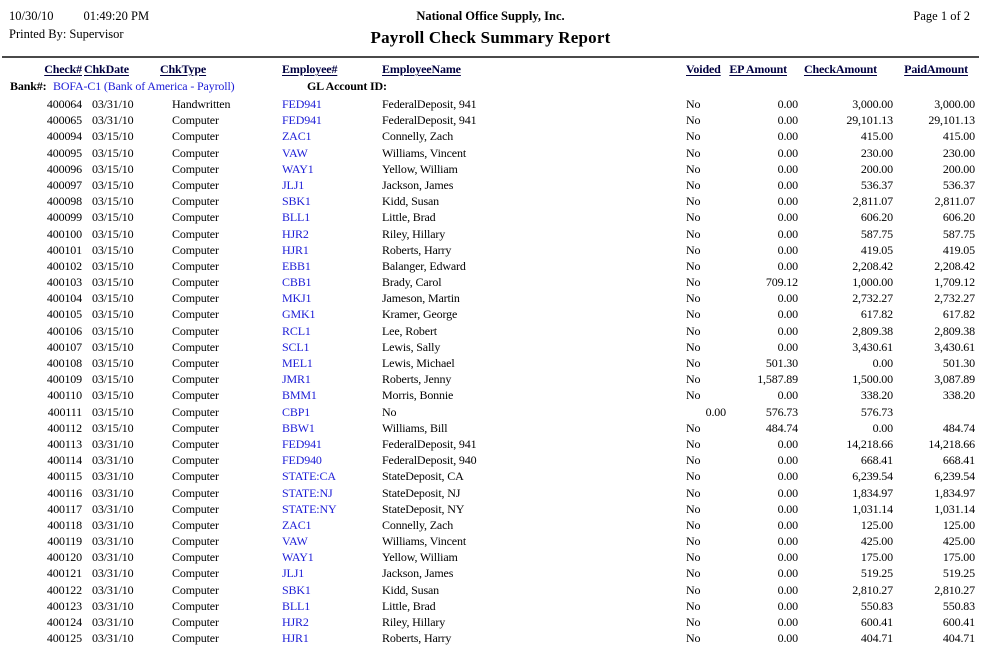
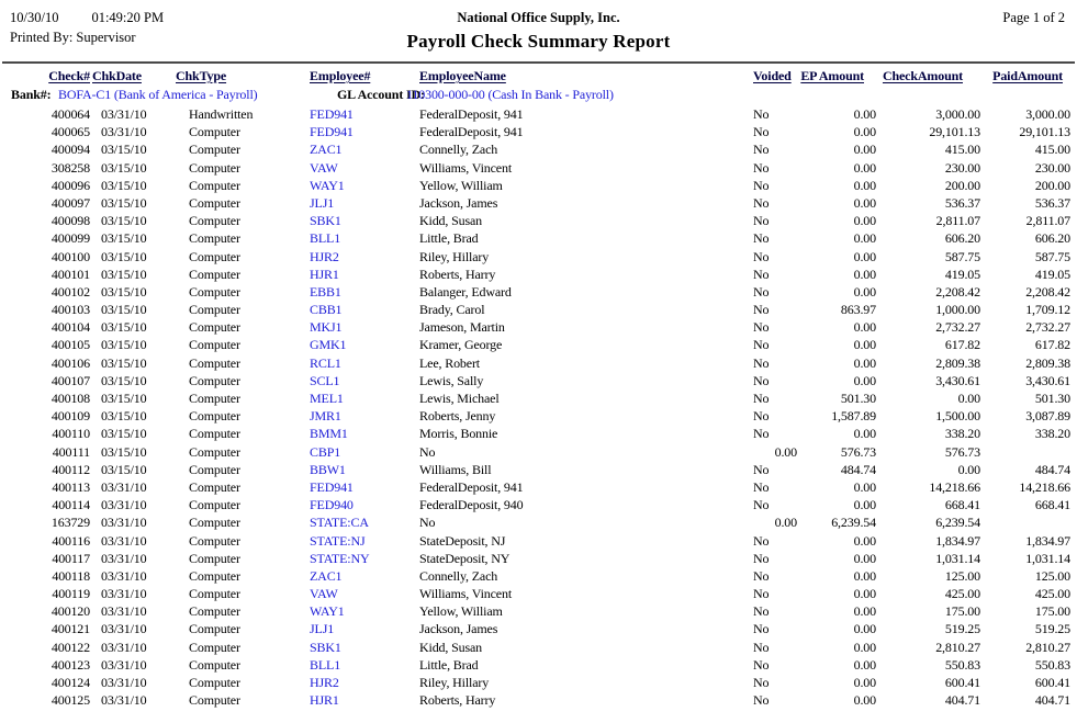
  10/30/10 01:49:20 PM
  Printed By: Supervisor
  National Office Supply, Inc.
  Payroll Check Summary Report
  Page 1 of 2
  Check#
  ChkDate
  ChkType
  Employee#
  EmployeeName
  Voided
  EP Amount
  CheckAmount
  PaidAmount
  Bank#:
  BOFA-C1 (Bank of America - Payroll)
  GL Account ID:
+ 110300-000-00 (Cash In Bank - Payroll)
  400064
  03/31/10
  Handwritten
  FED941
  FederalDeposit, 941
  No
  0.00
  3,000.00
  3,000.00
  400065
  03/31/10
  Computer
  FED941
  FederalDeposit, 941
  No
  0.00
  29,101.13
  29,101.13
  400094
  03/15/10
  Computer
  ZAC1
  Connelly, Zach
  No
  0.00
  415.00
  415.00
- 400095
+ 308258
  03/15/10
  Computer
  VAW
  Williams, Vincent
  No
  0.00
  230.00
  230.00
  400096
  03/15/10
  Computer
  WAY1
  Yellow, William
  No
  0.00
  200.00
  200.00
  400097
  03/15/10
  Computer
  JLJ1
  Jackson, James
  No
  0.00
  536.37
  536.37
  400098
  03/15/10
  Computer
  SBK1
  Kidd, Susan
  No
  0.00
  2,811.07
  2,811.07
  400099
  03/15/10
  Computer
  BLL1
  Little, Brad
  No
  0.00
  606.20
  606.20
  400100
  03/15/10
  Computer
  HJR2
  Riley, Hillary
  No
  0.00
  587.75
  587.75
  400101
  03/15/10
  Computer
  HJR1
  Roberts, Harry
  No
  0.00
  419.05
  419.05
  400102
  03/15/10
  Computer
  EBB1
  Balanger, Edward
  No
  0.00
  2,208.42
  2,208.42
  400103
  03/15/10
  Computer
  CBB1
  Brady, Carol
  No
- 709.12
+ 863.97
  1,000.00
  1,709.12
  400104
  03/15/10
  Computer
  MKJ1
  Jameson, Martin
  No
  0.00
  2,732.27
  2,732.27
  400105
  03/15/10
  Computer
  GMK1
  Kramer, George
  No
  0.00
  617.82
  617.82
  400106
  03/15/10
  Computer
  RCL1
  Lee, Robert
  No
  0.00
  2,809.38
  2,809.38
  400107
  03/15/10
  Computer
  SCL1
  Lewis, Sally
  No
  0.00
  3,430.61
  3,430.61
  400108
  03/15/10
  Computer
  MEL1
  Lewis, Michael
  No
  501.30
  0.00
  501.30
  400109
  03/15/10
  Computer
  JMR1
  Roberts, Jenny
  No
  1,587.89
  1,500.00
  3,087.89
  400110
  03/15/10
  Computer
  BMM1
  Morris, Bonnie
  No
  0.00
  338.20
  338.20
  400111
  03/15/10
  Computer
  CBP1
  No
  0.00
  576.73
  576.73
  400112
  03/15/10
  Computer
  BBW1
  Williams, Bill
  No
  484.74
  0.00
  484.74
  400113
  03/31/10
  Computer
  FED941
  FederalDeposit, 941
  No
  0.00
  14,218.66
  14,218.66
  400114
  03/31/10
  Computer
  FED940
  FederalDeposit, 940
  No
  0.00
  668.41
  668.41
- 400115
+ 163729
  03/31/10
  Computer
  STATE:CA
- StateDeposit, CA
  No
  0.00
  6,239.54
  6,239.54
  400116
  03/31/10
  Computer
  STATE:NJ
  StateDeposit, NJ
  No
  0.00
  1,834.97
  1,834.97
  400117
  03/31/10
  Computer
  STATE:NY
  StateDeposit, NY
  No
  0.00
  1,031.14
  1,031.14
  400118
  03/31/10
  Computer
  ZAC1
  Connelly, Zach
  No
  0.00
  125.00
  125.00
  400119
  03/31/10
  Computer
  VAW
  Williams, Vincent
  No
  0.00
  425.00
  425.00
  400120
  03/31/10
  Computer
  WAY1
  Yellow, William
  No
  0.00
  175.00
  175.00
  400121
  03/31/10
  Computer
  JLJ1
  Jackson, James
  No
  0.00
  519.25
  519.25
  400122
  03/31/10
  Computer
  SBK1
  Kidd, Susan
  No
  0.00
  2,810.27
  2,810.27
  400123
  03/31/10
  Computer
  BLL1
  Little, Brad
  No
  0.00
  550.83
  550.83
  400124
  03/31/10
  Computer
  HJR2
  Riley, Hillary
  No
  0.00
  600.41
  600.41
  400125
  03/31/10
  Computer
  HJR1
  Roberts, Harry
  No
  0.00
  404.71
  404.71
